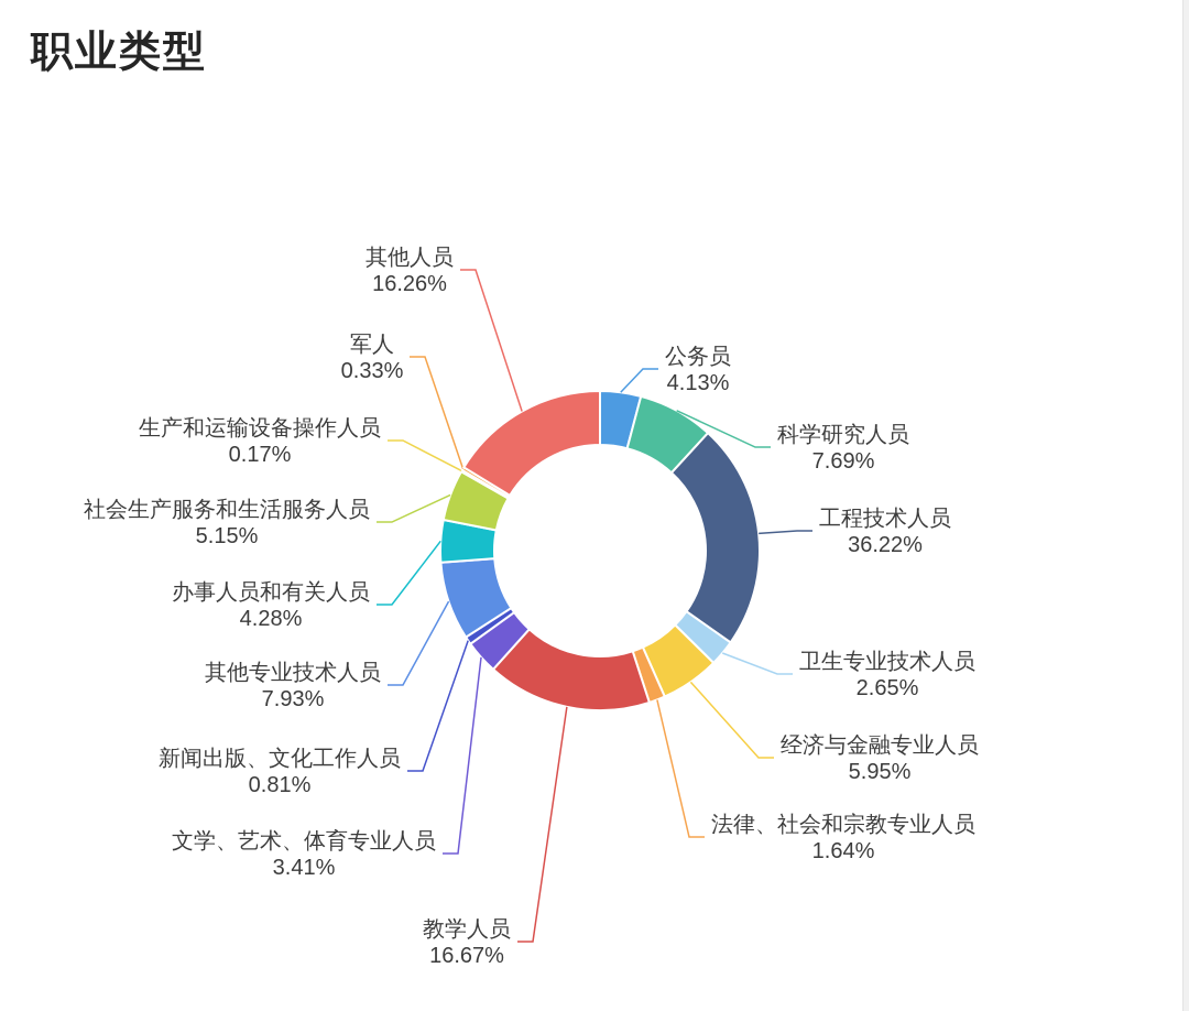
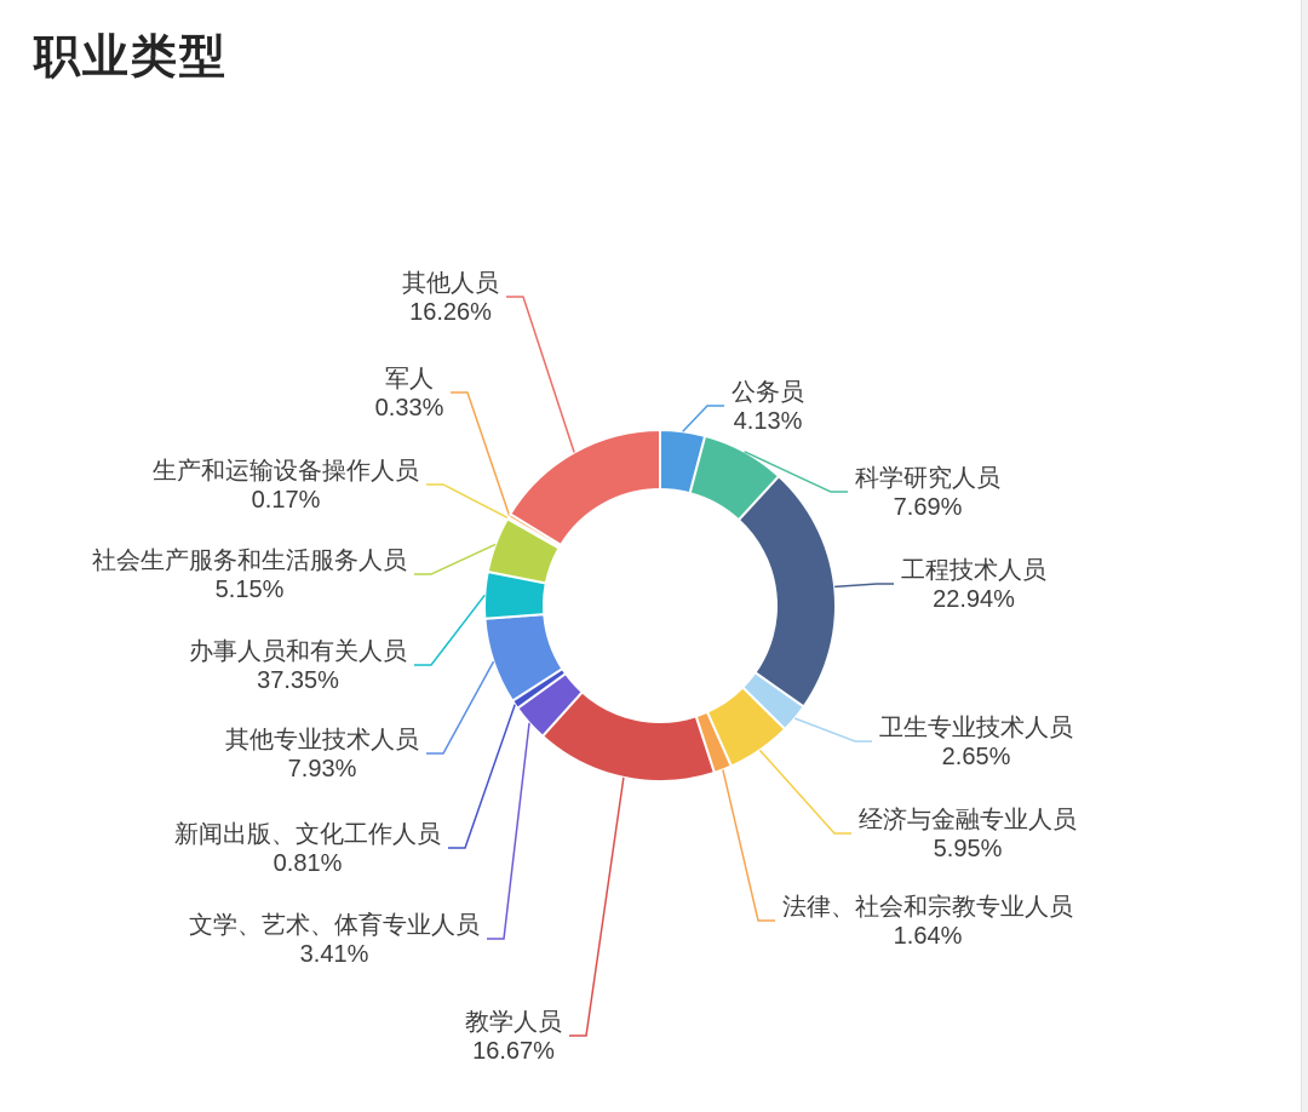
  职业类型
  公务员 4.13%
  科学研究人员 7.69%
- 工程技术人员 36.22%
+ 工程技术人员 22.94%
  卫生专业技术人员 2.65%
  经济与金融专业人员 5.95%
  法律、社会和宗教专业人员 1.64%
  教学人员 16.67%
  文学、艺术、体育专业人员 3.41%
  新闻出版、文化工作人员 0.81%
  其他专业技术人员 7.93%
- 办事人员和有关人员 4.28%
+ 办事人员和有关人员 37.35%
  社会生产服务和生活服务人员 5.15%
  生产和运输设备操作人员 0.17%
  军人 0.33%
  其他人员 16.26%
